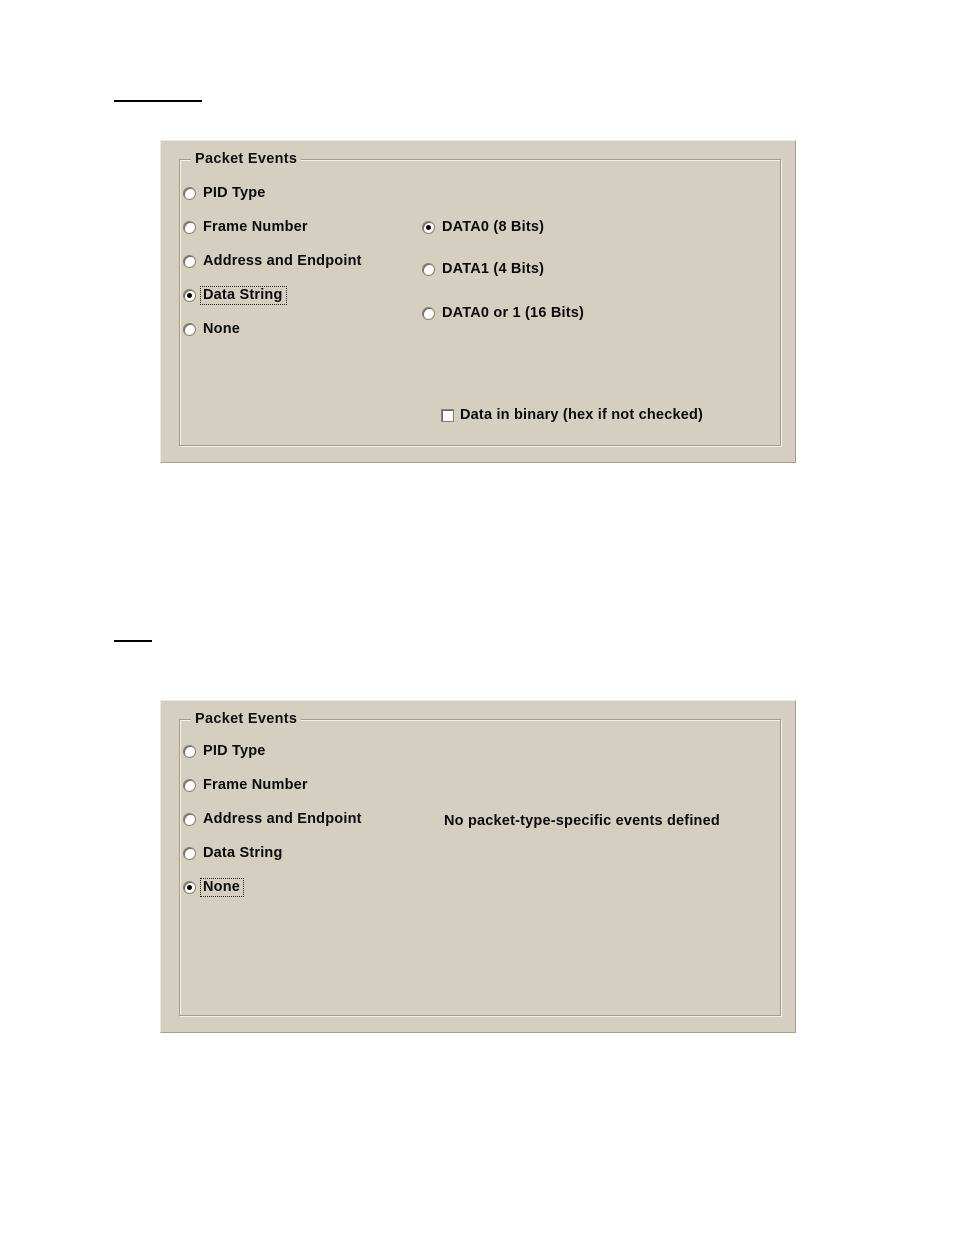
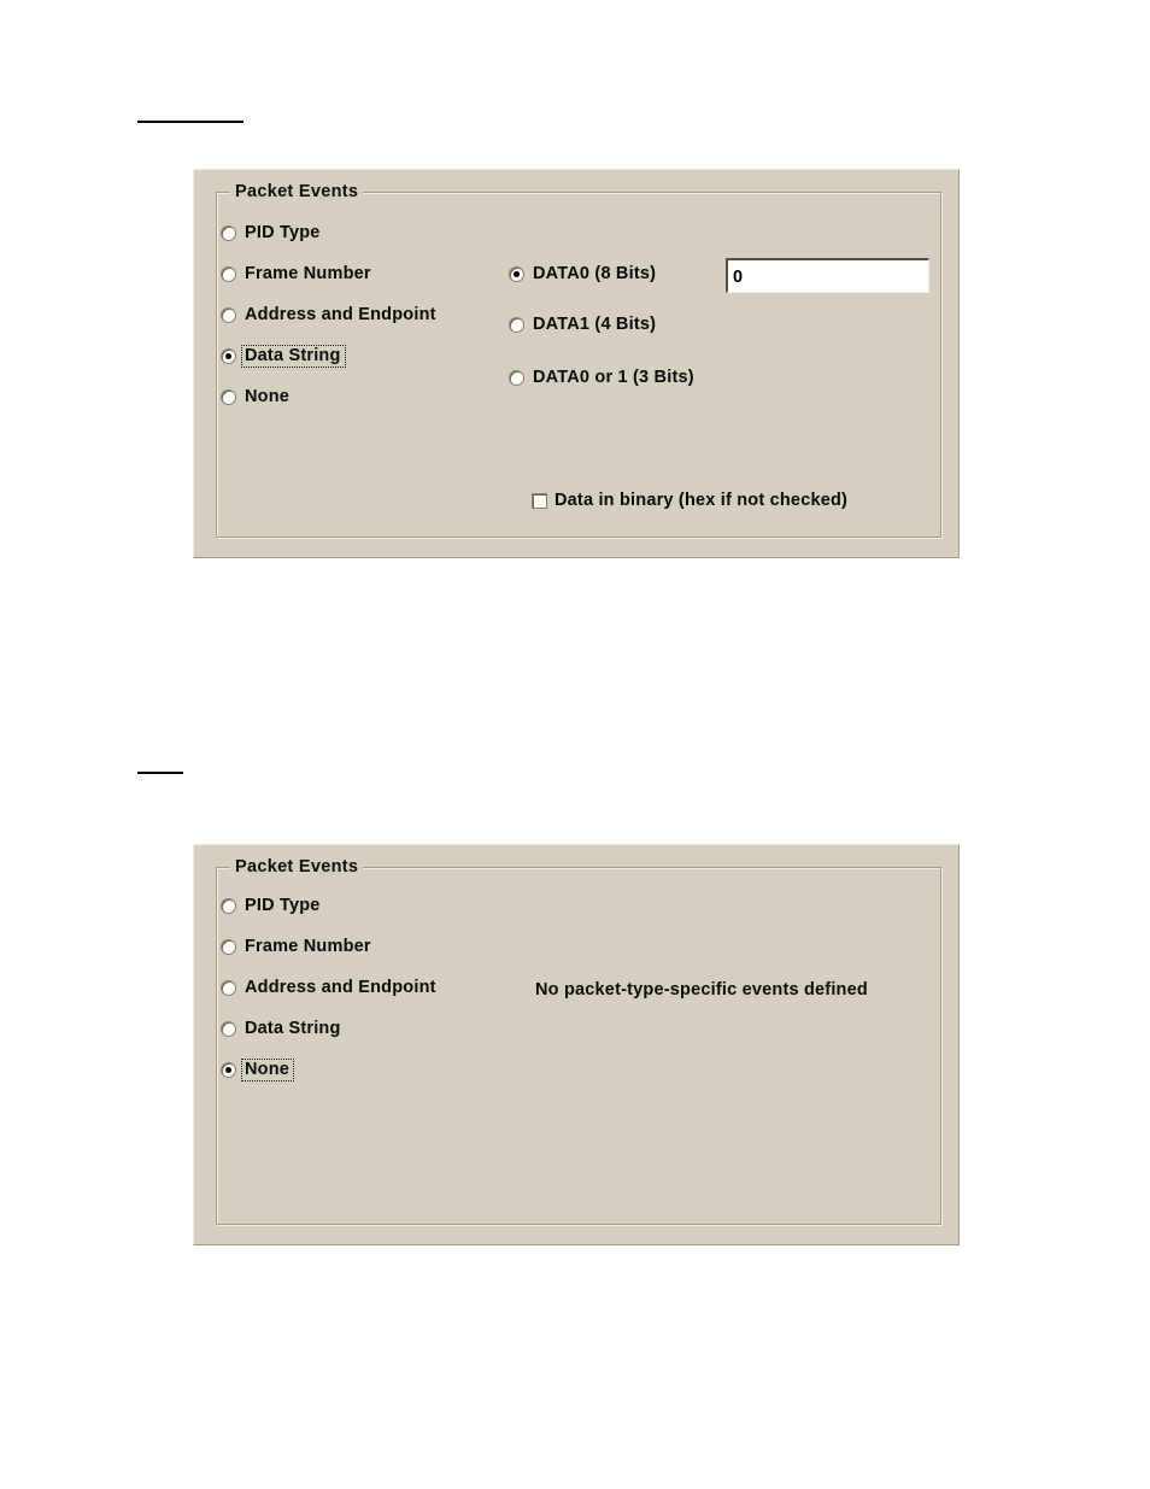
  Packet Events
  PID Type
  Frame Number
  Address and Endpoint
  Data String
  None
  DATA0 (8 Bits)
  DATA1 (4 Bits)
- DATA0 or 1 (16 Bits)
+ DATA0 or 1 (3 Bits)
+ 0
  Data in binary (hex if not checked)
  Packet Events
  PID Type
  Frame Number
  Address and Endpoint
  Data String
  None
  No packet-type-specific events defined
